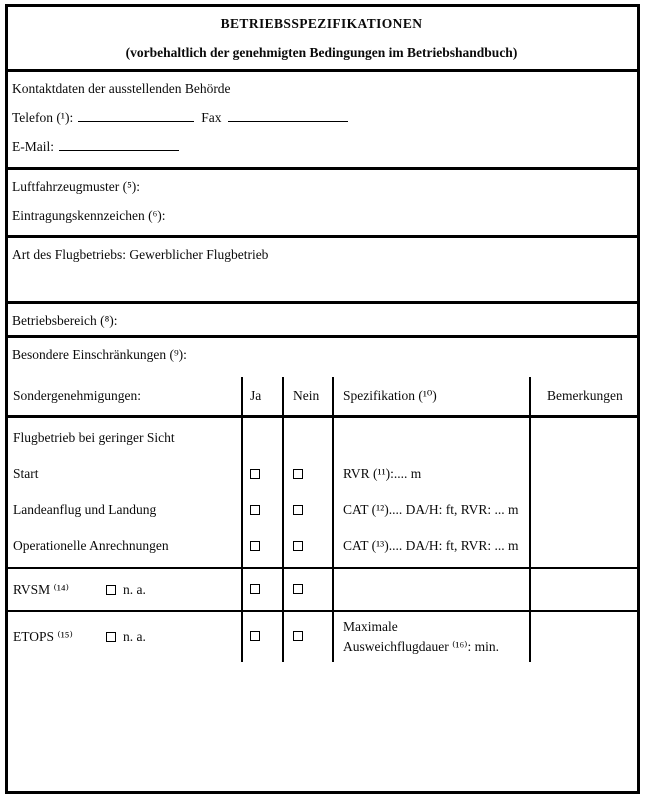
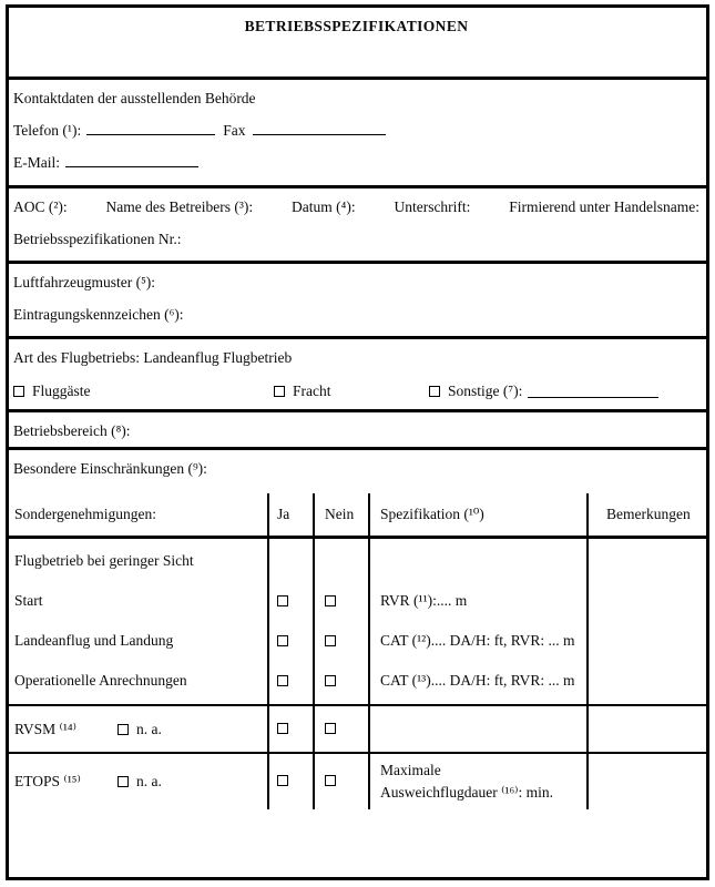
  BETRIEBSSPEZIFIKATIONEN
- (vorbehaltlich der genehmigten Bedingungen im Betriebshandbuch)
  Kontaktdaten der ausstellenden Behörde
  Telefon (¹): Fax
  E-Mail:
+ AOC (²):
+ Name des Betreibers (³):
+ Datum (⁴):
+ Unterschrift:
+ Firmierend unter Handelsname:
+ Betriebsspezifikationen Nr.:
  Luftfahrzeugmuster (⁵):
  Eintragungskennzeichen (⁶):
- Art des Flugbetriebs: Gewerblicher Flugbetrieb
+ Art des Flugbetriebs: Landeanflug Flugbetrieb
+ Fluggäste
+ Fracht
+ Sonstige (⁷):
  Betriebsbereich (⁸):
  Besondere Einschränkungen (⁹):
  Sondergenehmigungen:	Ja	Nein	Spezifikation (¹⁰)	Bemerkungen
  Flugbetrieb bei geringer Sicht Start Landeanflug und Landung Operationelle Anrechnungen			RVR (¹¹):.... m CAT (¹²).... DA/H: ft, RVR: ... m CAT (¹³).... DA/H: ft, RVR: ... m
  RVSM ⁽¹⁴⁾ n. a.
  ETOPS ⁽¹⁵⁾ n. a.			Maximale Ausweichflugdauer ⁽¹⁶⁾: min.
